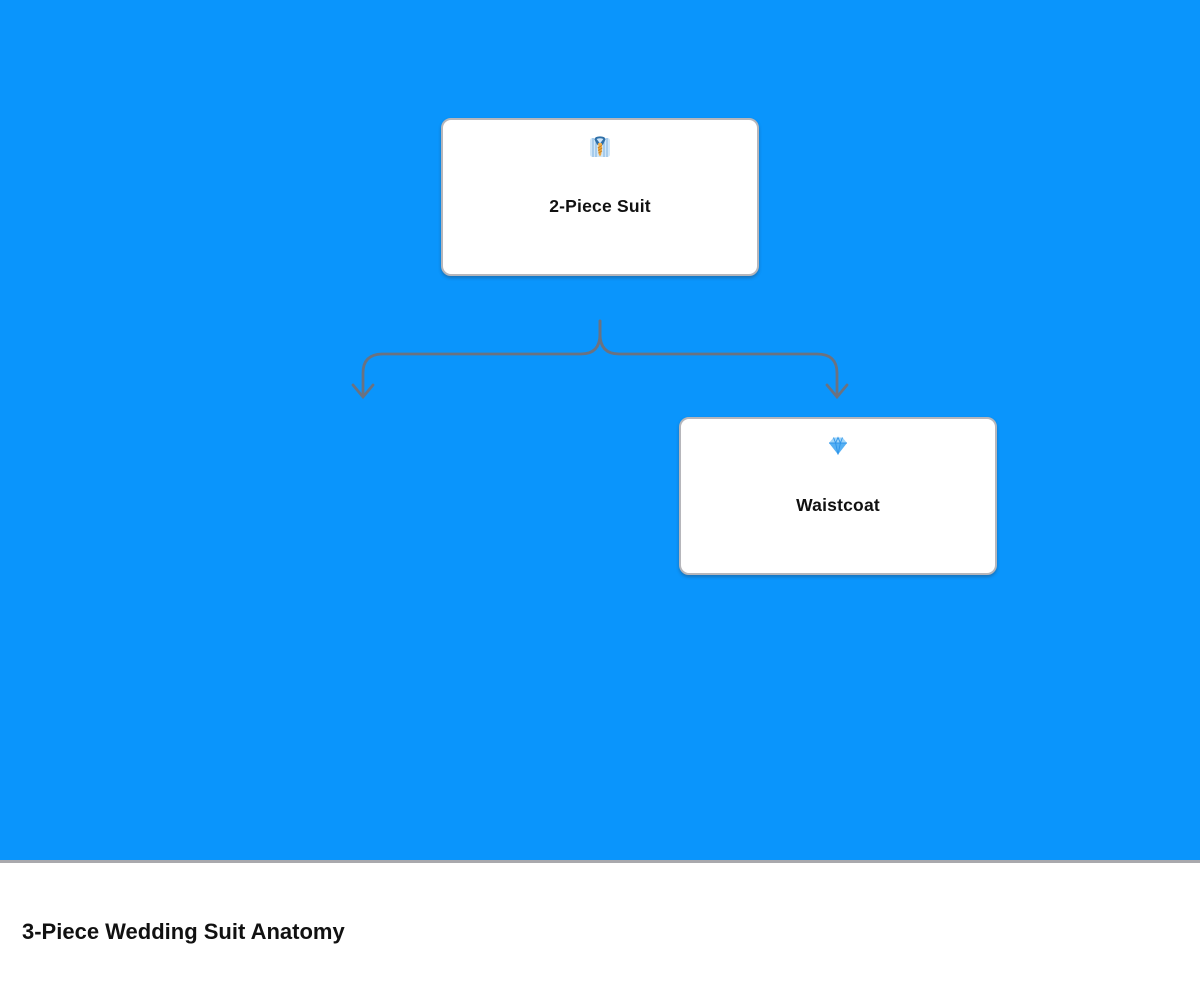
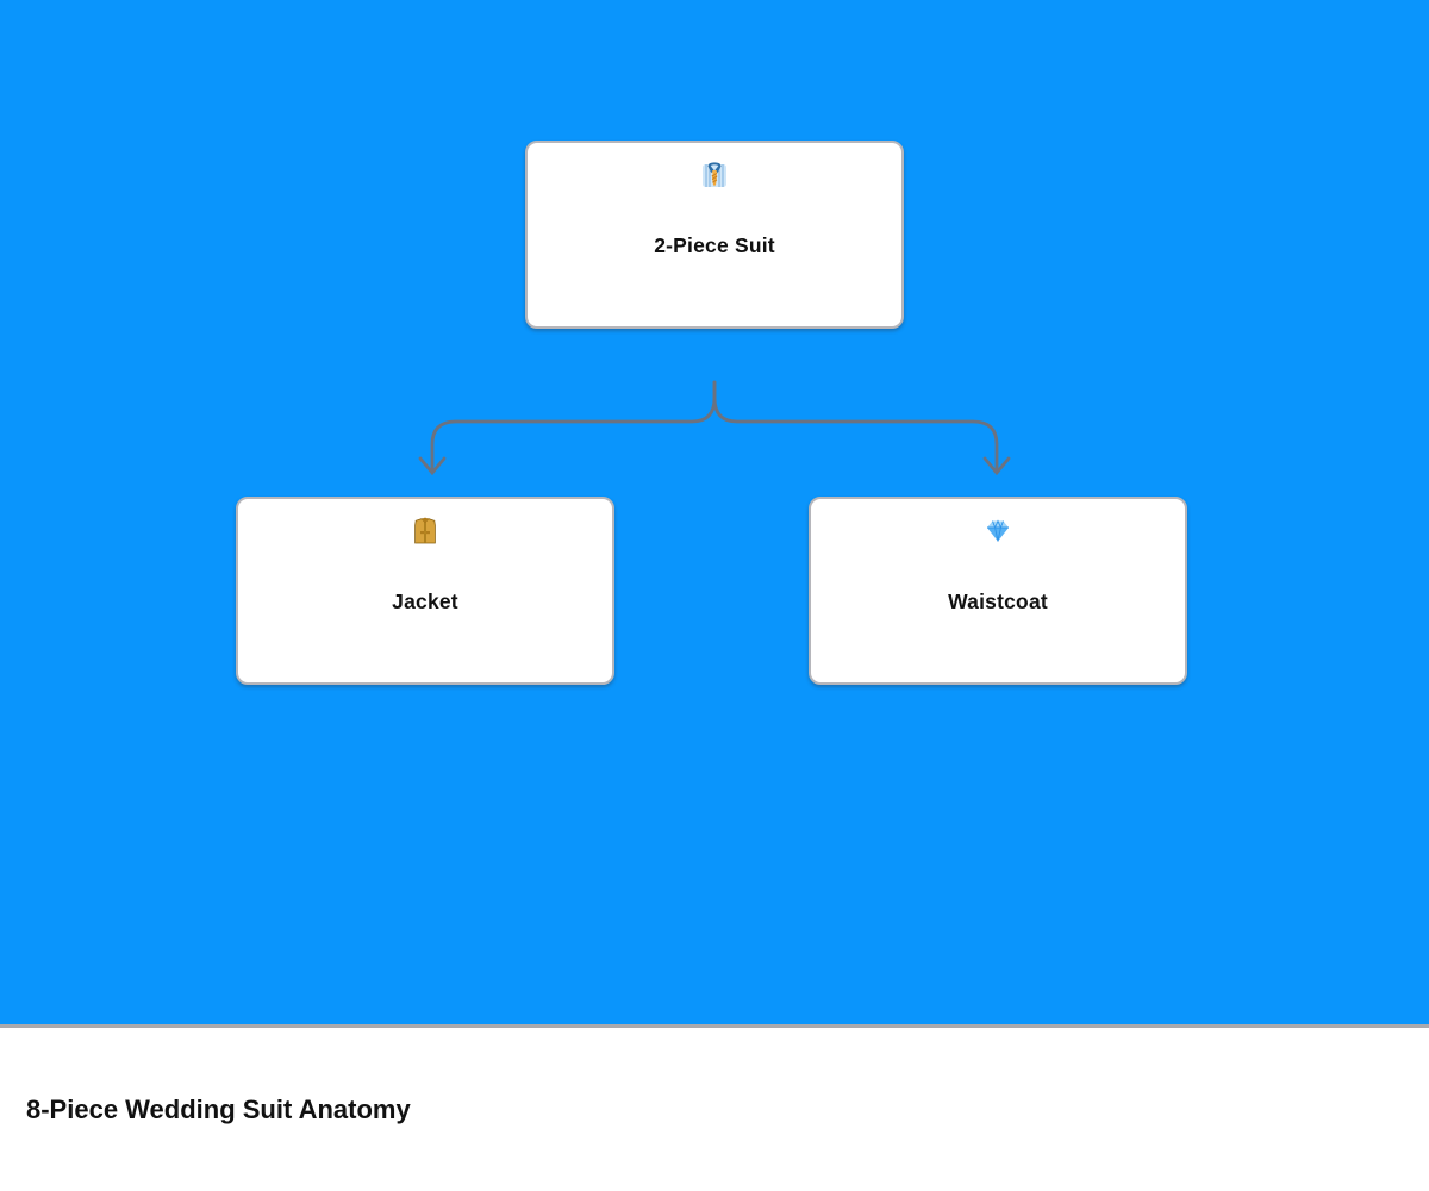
  2-Piece Suit
+ Jacket
  Waistcoat
- 3-Piece Wedding Suit Anatomy
+ 8-Piece Wedding Suit Anatomy
